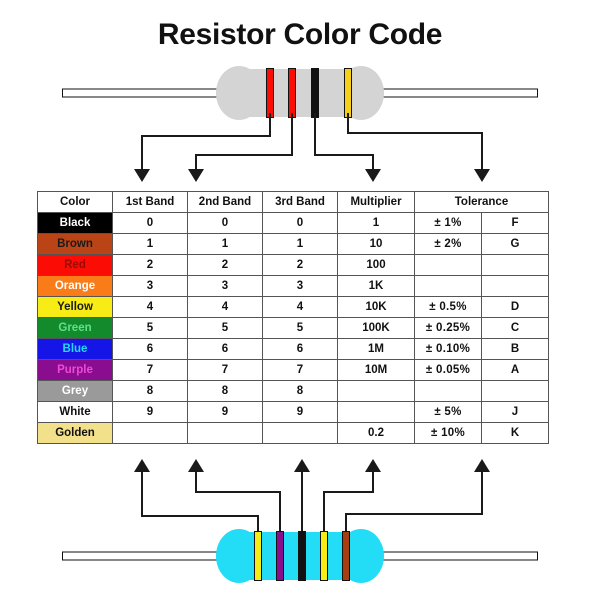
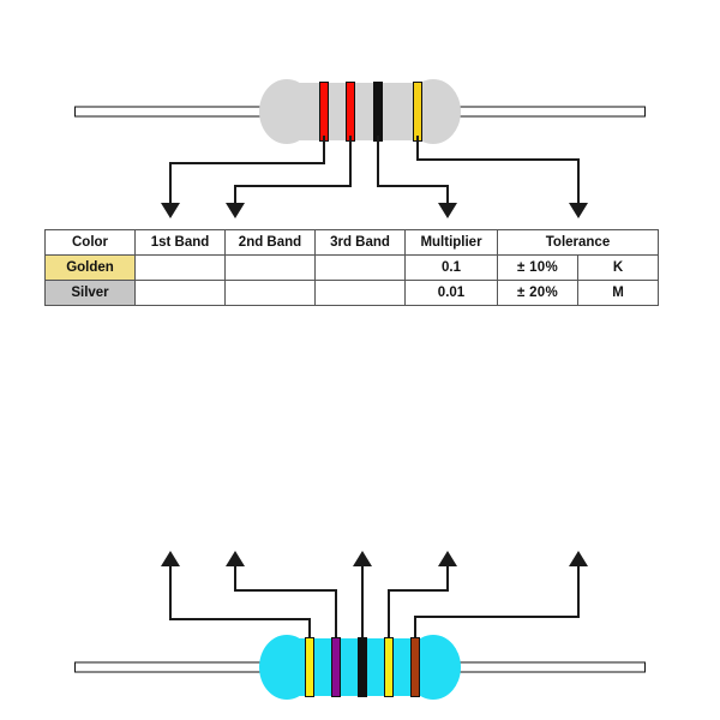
- Resistor Color Code
  Color	1st Band	2nd Band	3rd Band	Multiplier	Tolerance
- Black	0	0	0	1	± 1%	F
- Brown	1	1	1	10	± 2%	G
- Red	2	2	2	100
- Orange	3	3	3	1K
- Yellow	4	4	4	10K	± 0.5%	D
- Green	5	5	5	100K	± 0.25%	C
- Blue	6	6	6	1M	± 0.10%	B
- Purple	7	7	7	10M	± 0.05%	A
- Grey	8	8	8
- White	9	9	9		± 5%	J
- Golden				0.2	± 10%	K
+ Golden				0.1	± 10%	K
+ Silver				0.01	± 20%	M
